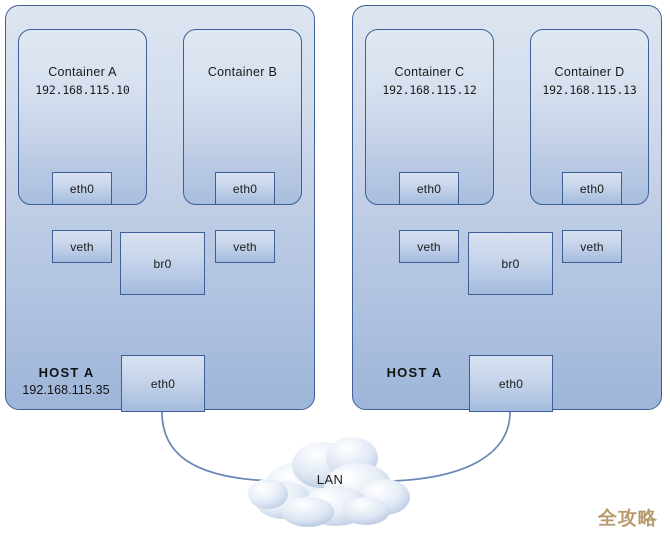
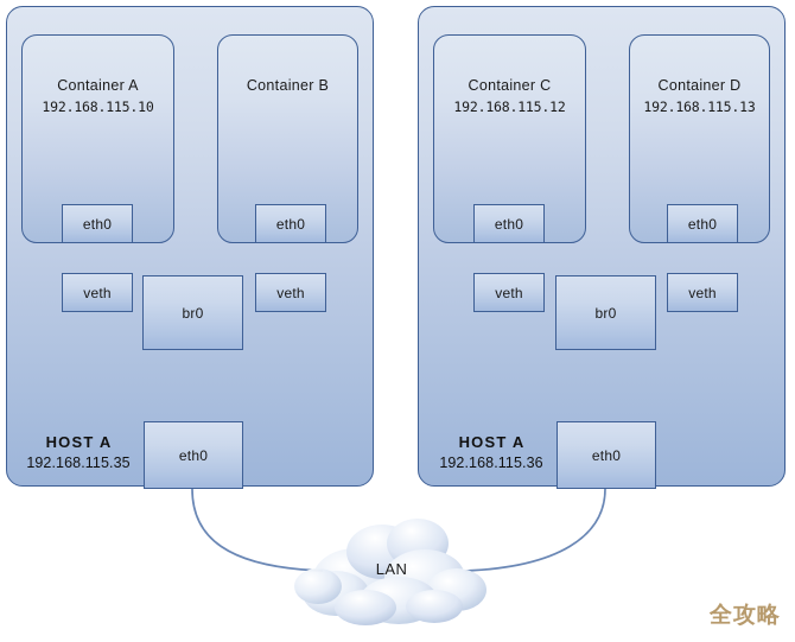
  Container A
  192.168.115.10
  Container B
  eth0
  eth0
  veth
  veth
  br0
  eth0
  HOST A
  192.168.115.35
  Container C
  192.168.115.12
  Container D
  192.168.115.13
  eth0
  eth0
  veth
  veth
  br0
  eth0
  HOST A
+ 192.168.115.36
  LAN
  全攻略
